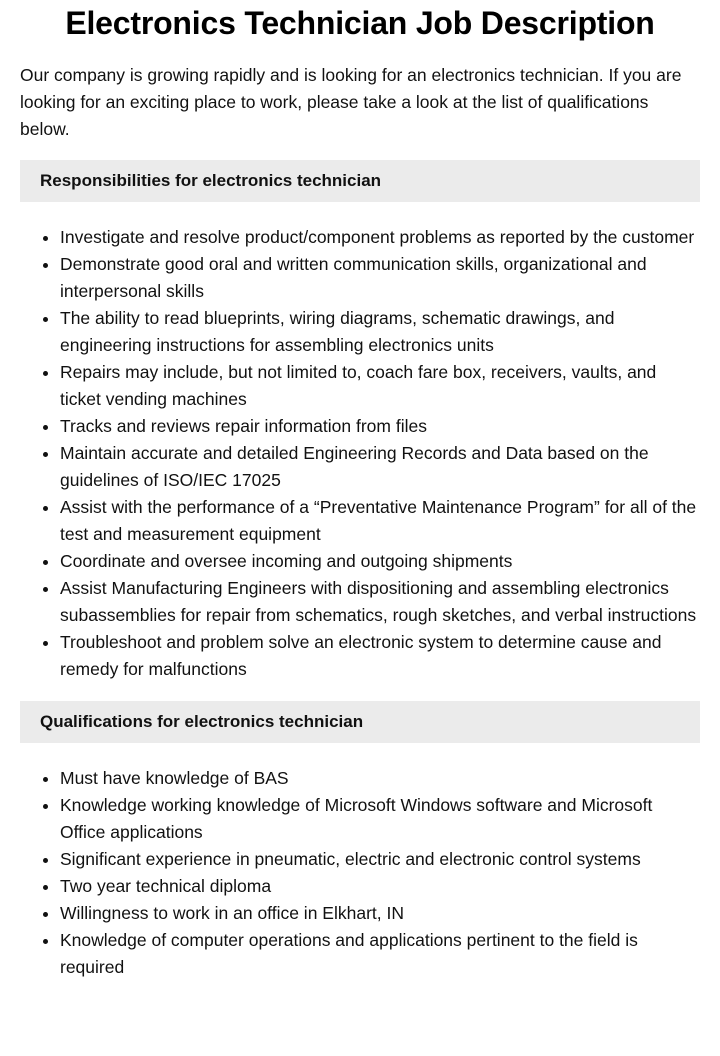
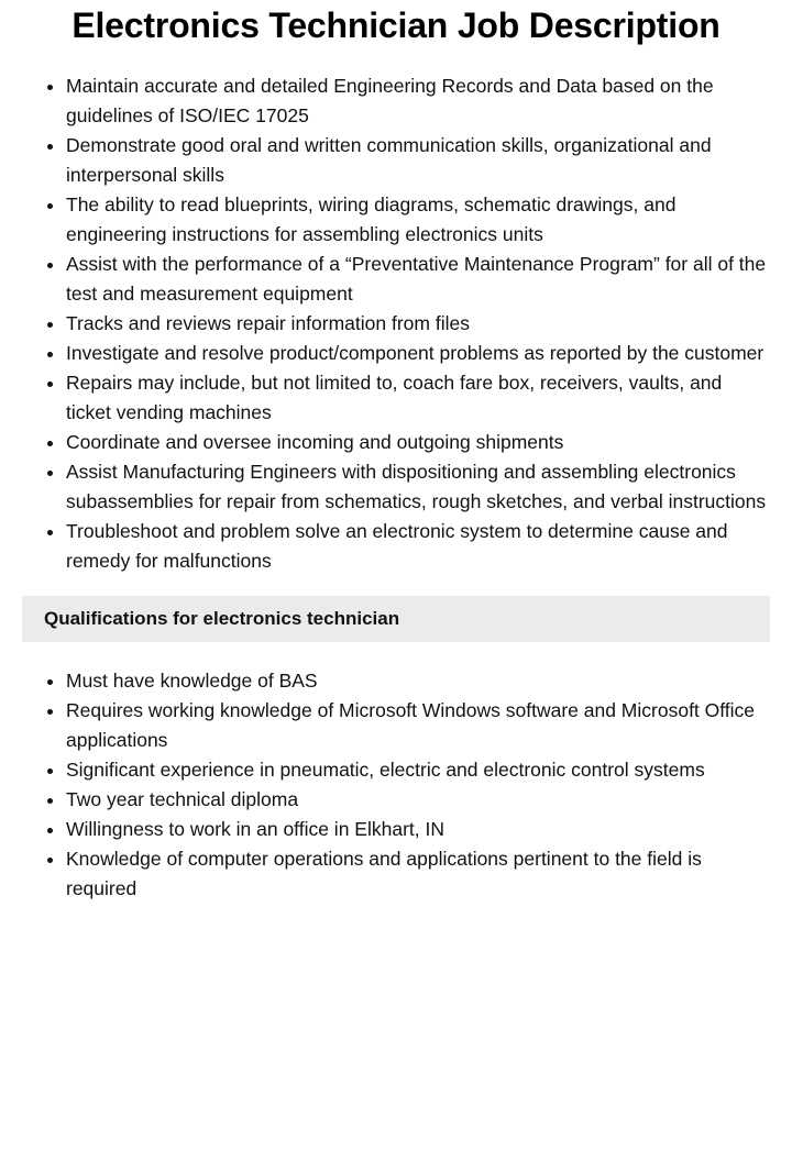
  Electronics Technician Job Description
- Our company is growing rapidly and is looking for an electronics technician. If you are looking for an exciting place to work, please take a look at the list of qualifications below.
- Responsibilities for electronics technician
- Investigate and resolve product/component problems as reported by the customer
+ Maintain accurate and detailed Engineering Records and Data based on the guidelines of ISO/IEC 17025
  Demonstrate good oral and written communication skills, organizational and interpersonal skills
  The ability to read blueprints, wiring diagrams, schematic drawings, and engineering instructions for assembling electronics units
- Repairs may include, but not limited to, coach fare box, receivers, vaults, and ticket vending machines
+ Assist with the performance of a “Preventative Maintenance Program” for all of the test and measurement equipment
  Tracks and reviews repair information from files
- Maintain accurate and detailed Engineering Records and Data based on the guidelines of ISO/IEC 17025
+ Investigate and resolve product/component problems as reported by the customer
- Assist with the performance of a “Preventative Maintenance Program” for all of the test and measurement equipment
+ Repairs may include, but not limited to, coach fare box, receivers, vaults, and ticket vending machines
  Coordinate and oversee incoming and outgoing shipments
  Assist Manufacturing Engineers with dispositioning and assembling electronics subassemblies for repair from schematics, rough sketches, and verbal instructions
  Troubleshoot and problem solve an electronic system to determine cause and remedy for malfunctions
  Qualifications for electronics technician
  Must have knowledge of BAS
- Knowledge working knowledge of Microsoft Windows software and Microsoft Office applications
+ Requires working knowledge of Microsoft Windows software and Microsoft Office applications
  Significant experience in pneumatic, electric and electronic control systems
  Two year technical diploma
  Willingness to work in an office in Elkhart, IN
  Knowledge of computer operations and applications pertinent to the field is required
